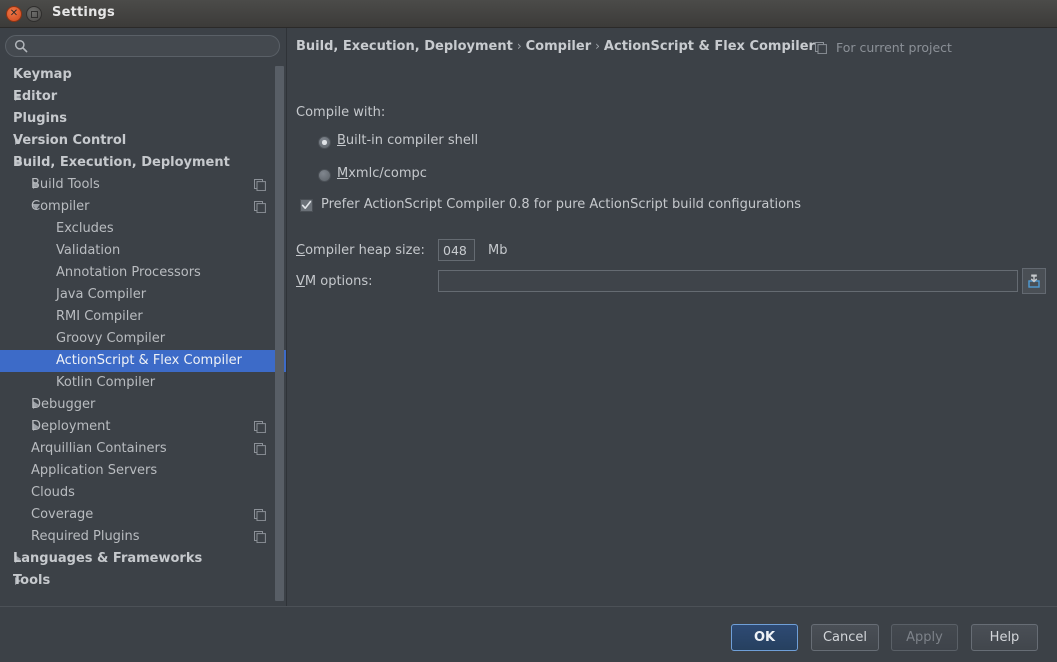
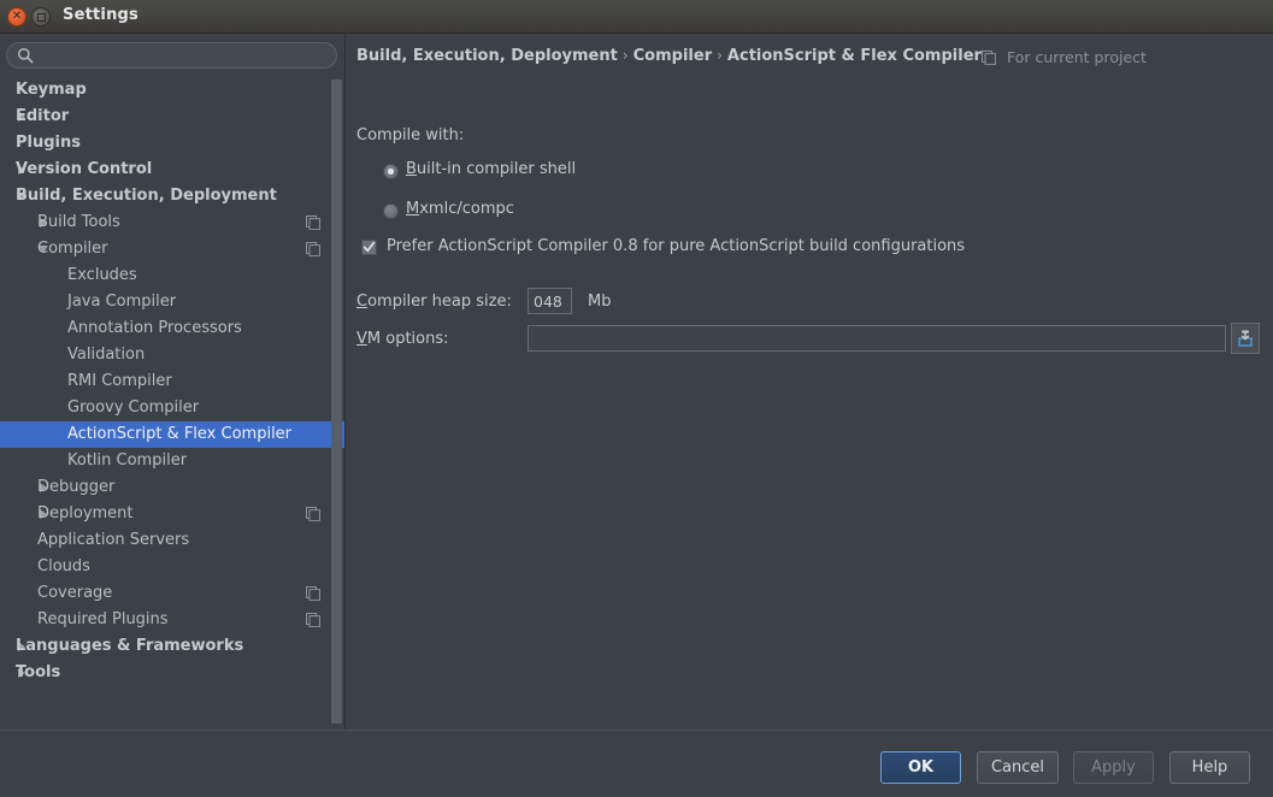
  ✕
  Settings
  Keymap
  Editor
  Plugins
  Version Control
  Build, Execution, Deployment
  Build Tools
  Compiler
  Excludes
- Validation
+ Java Compiler
  Annotation Processors
- Java Compiler
+ Validation
  RMI Compiler
  Groovy Compiler
  ActionScript & Flex Compiler
  Kotlin Compiler
  Debugger
  Deployment
- Arquillian Containers
  Application Servers
  Clouds
  Coverage
  Required Plugins
  Languages & Frameworks
  Tools
  Build, Execution, Deployment › Compiler › ActionScript & Flex Compiler
  For current project
  Compile with:
  Built-in compiler shell
  Mxmlc/compc
  Prefer ActionScript Compiler 0.8 for pure ActionScript build configurations
  Compiler heap size:
  048
  Mb
  VM options:
  OK
  Cancel
  Apply
  Help
